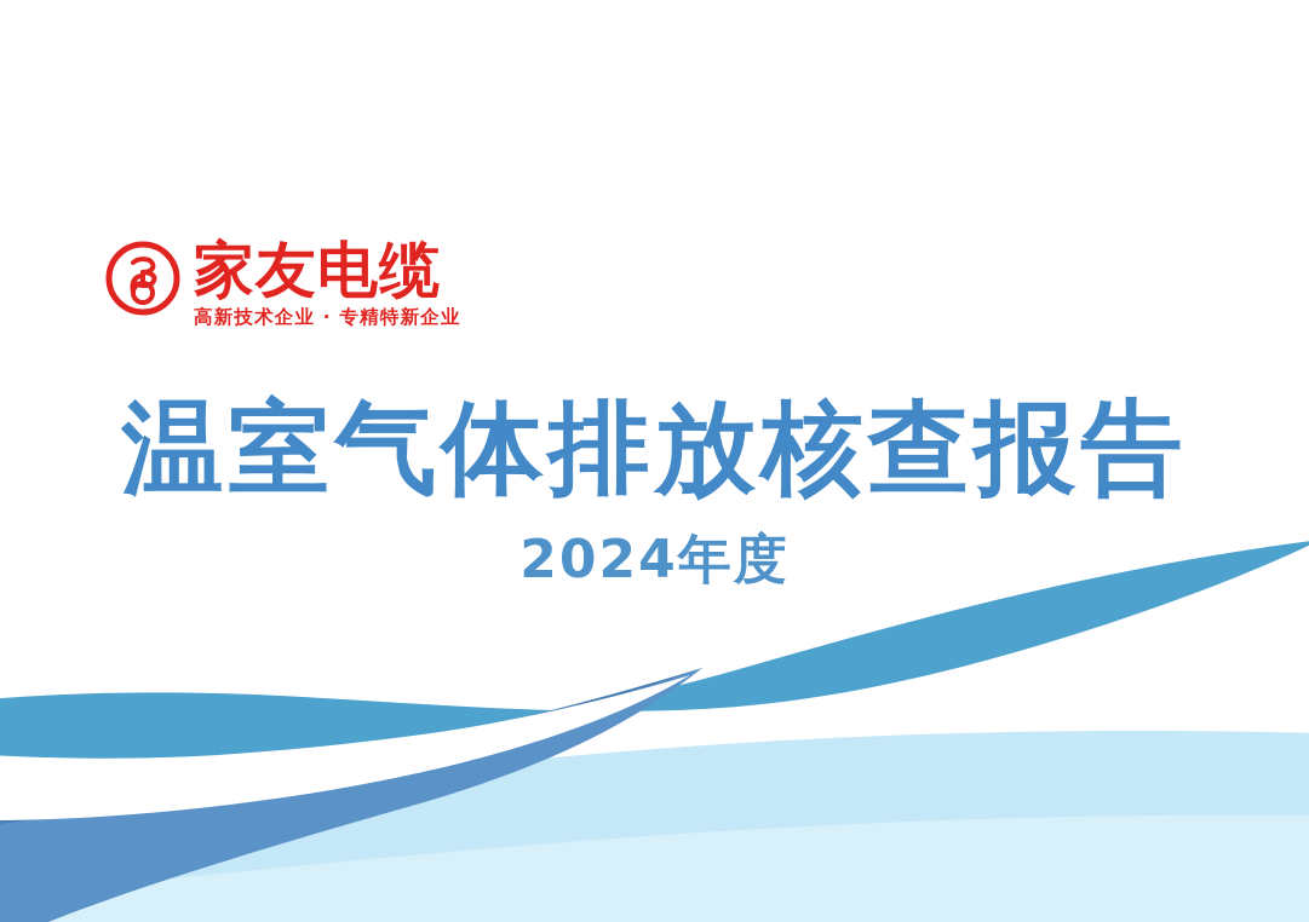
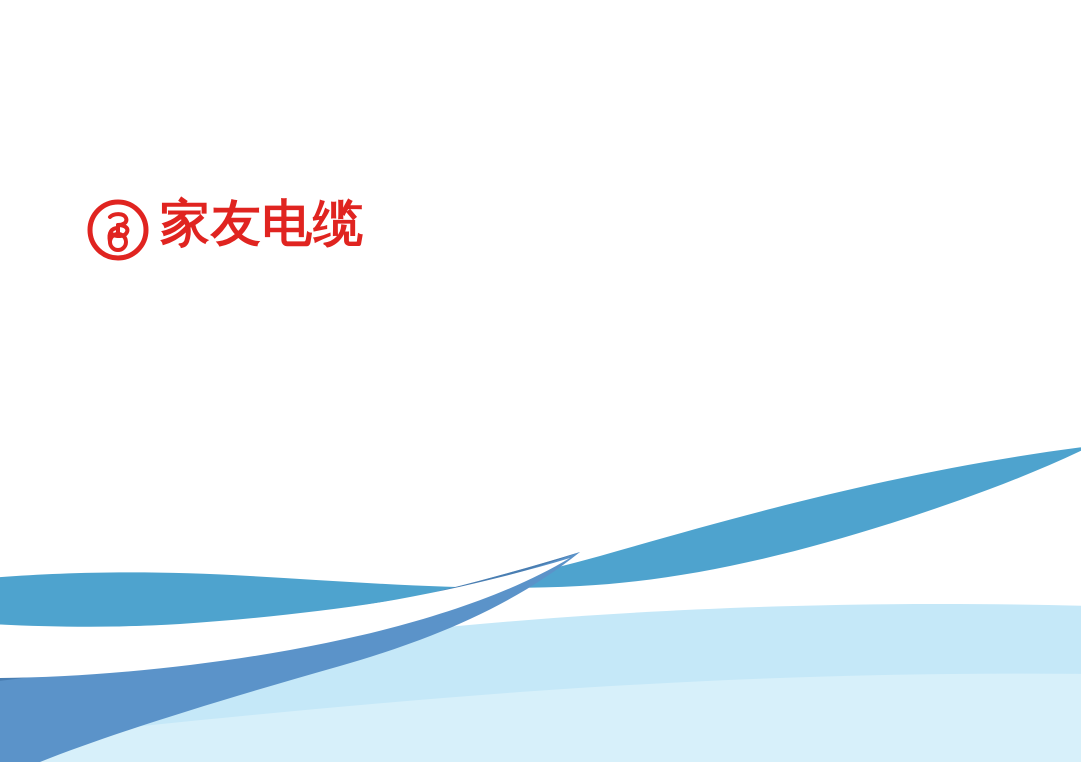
  家友电缆
- 高新技术企业 · 专精特新企业
- 温室气体排放核查报告
- 2024年度
